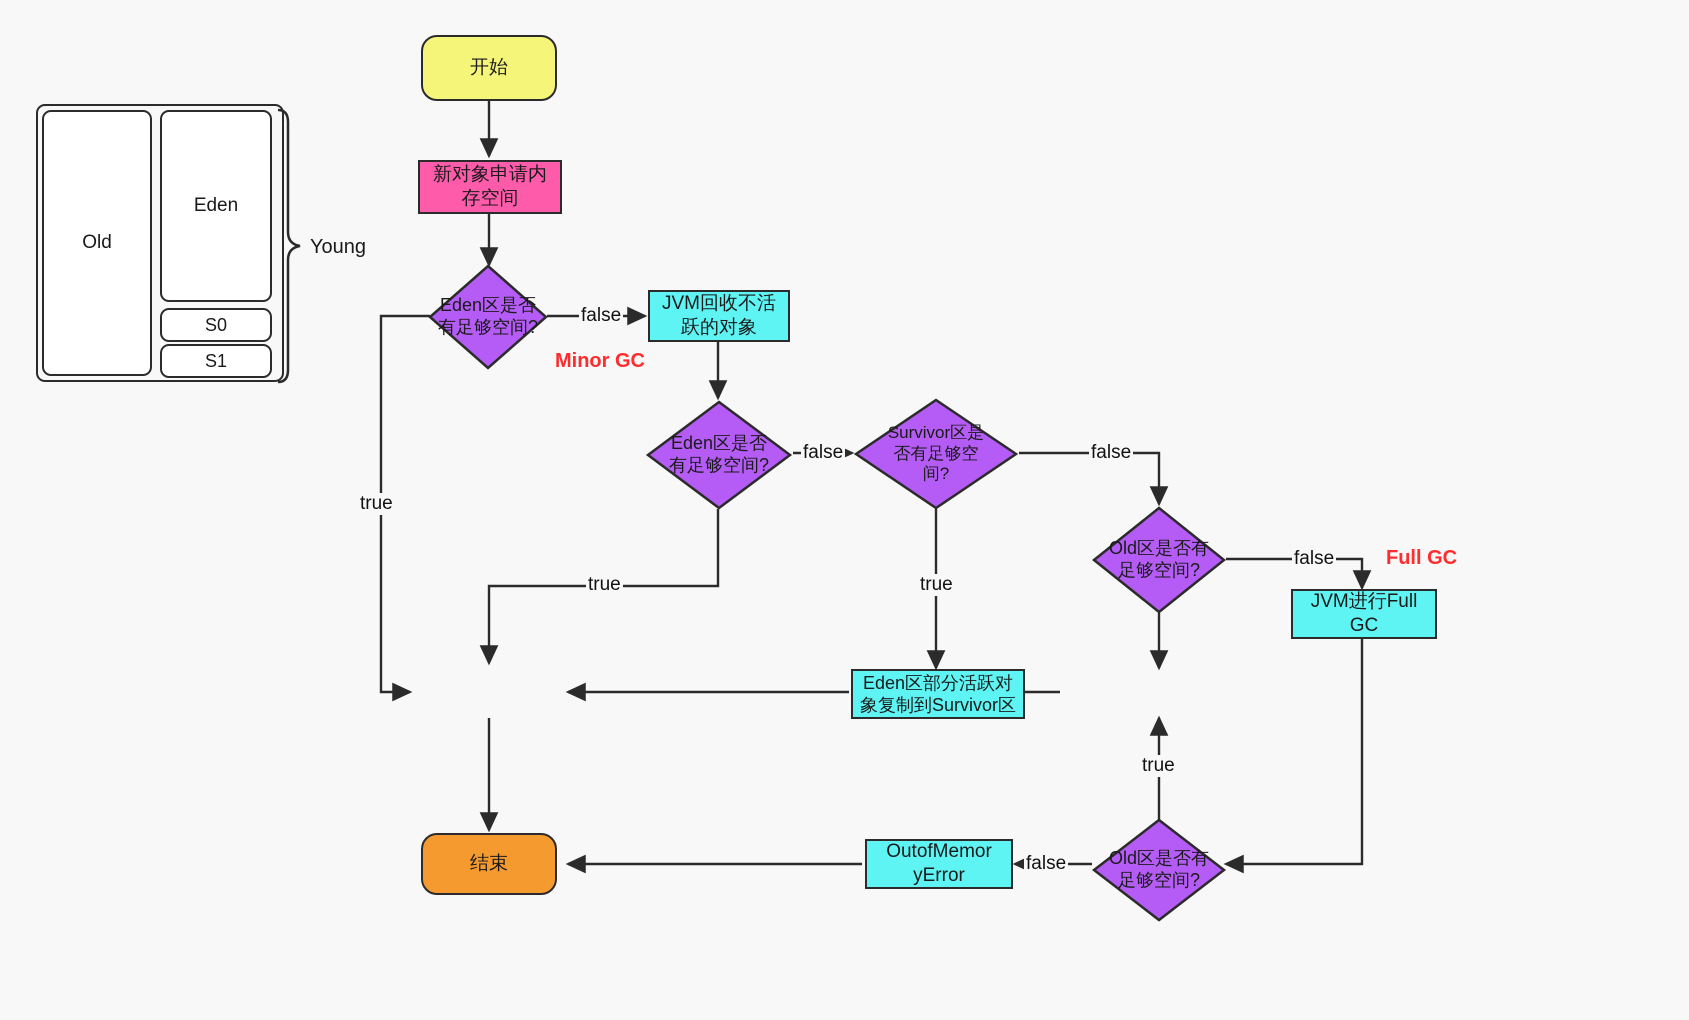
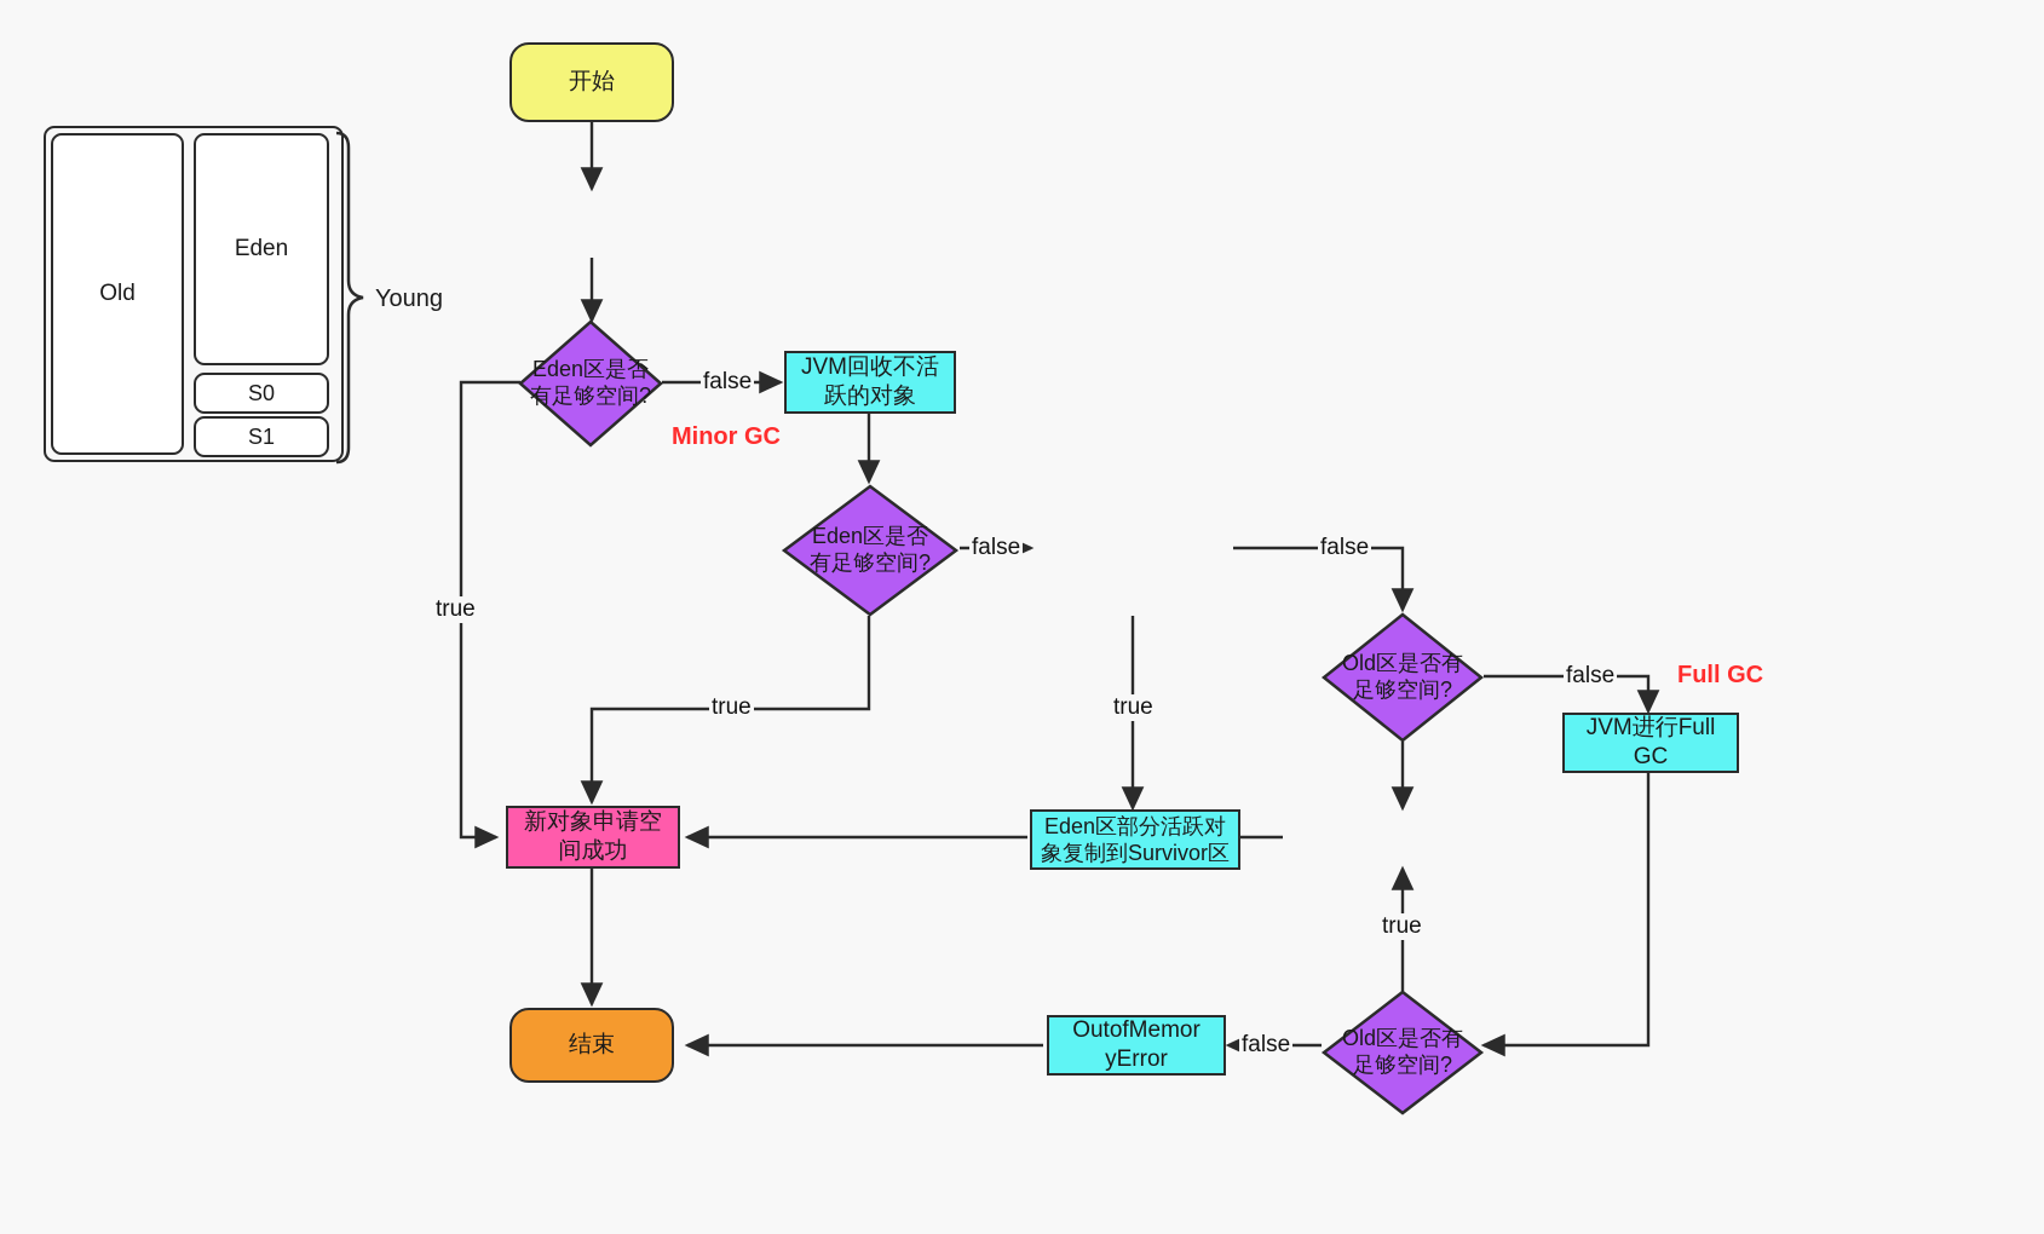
  Old
  Eden
  S0
  S1
  Young
  开始
- 新对象申请内
- 存空间
  Eden区是否
  有足够空间?
  JVM回收不活
  跃的对象
  Eden区是否
  有足够空间?
- Survivor区是
- 否有足够空
- 间?
  Old区是否有
  足够空间?
  JVM进行Full
  GC
  Eden区部分活跃对
  象复制到Survivor区
+ 新对象申请空
+ 间成功
  Old区是否有
  足够空间?
  OutofMemor
  yError
  结束
  false
  true
  false
  true
  false
  true
  false
  false
  true
  Minor GC
  Full GC
